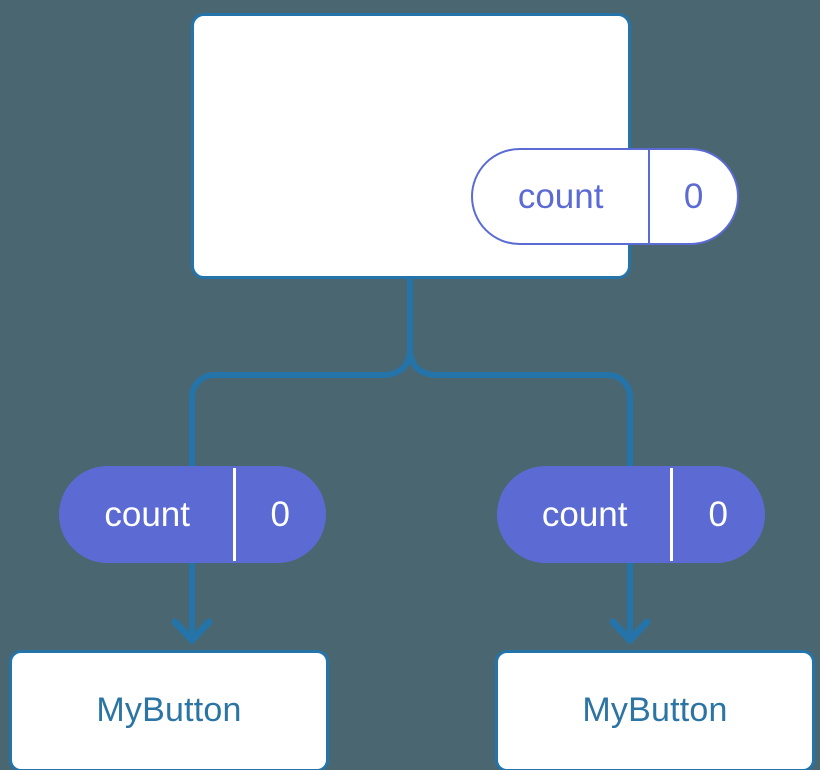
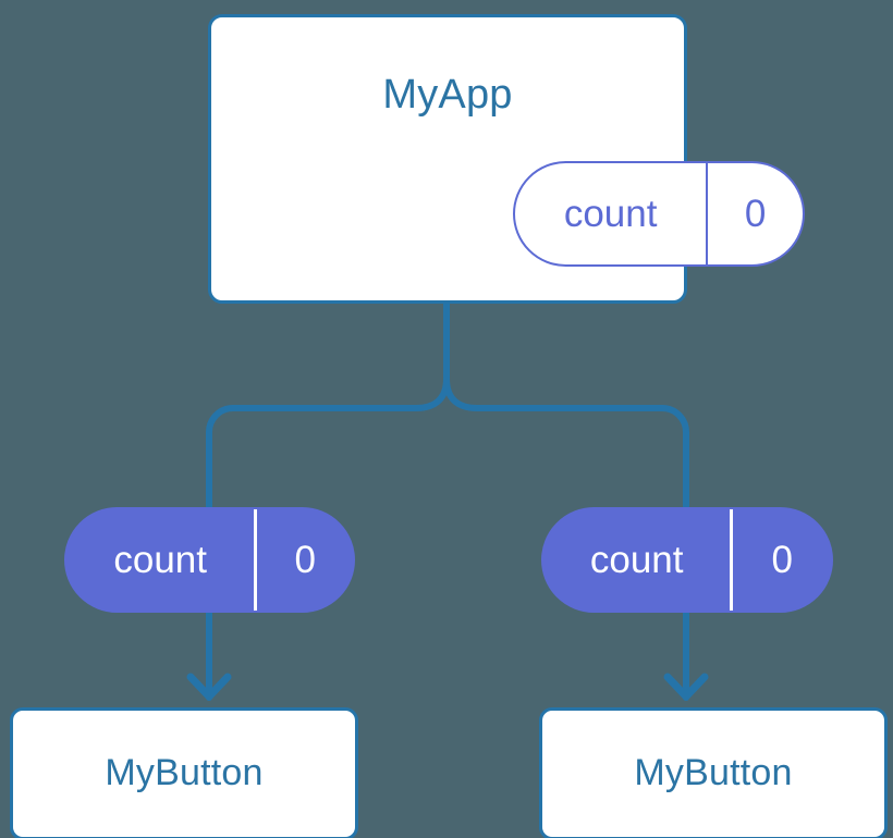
+ MyApp
  count
  0
  count
  0
  count
  0
  MyButton
  MyButton
